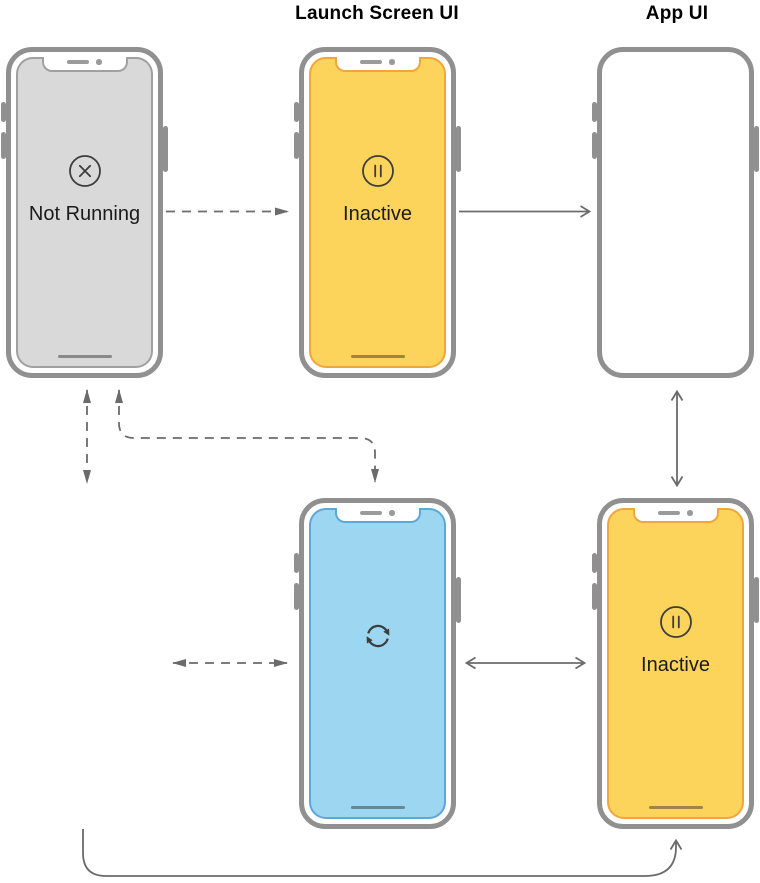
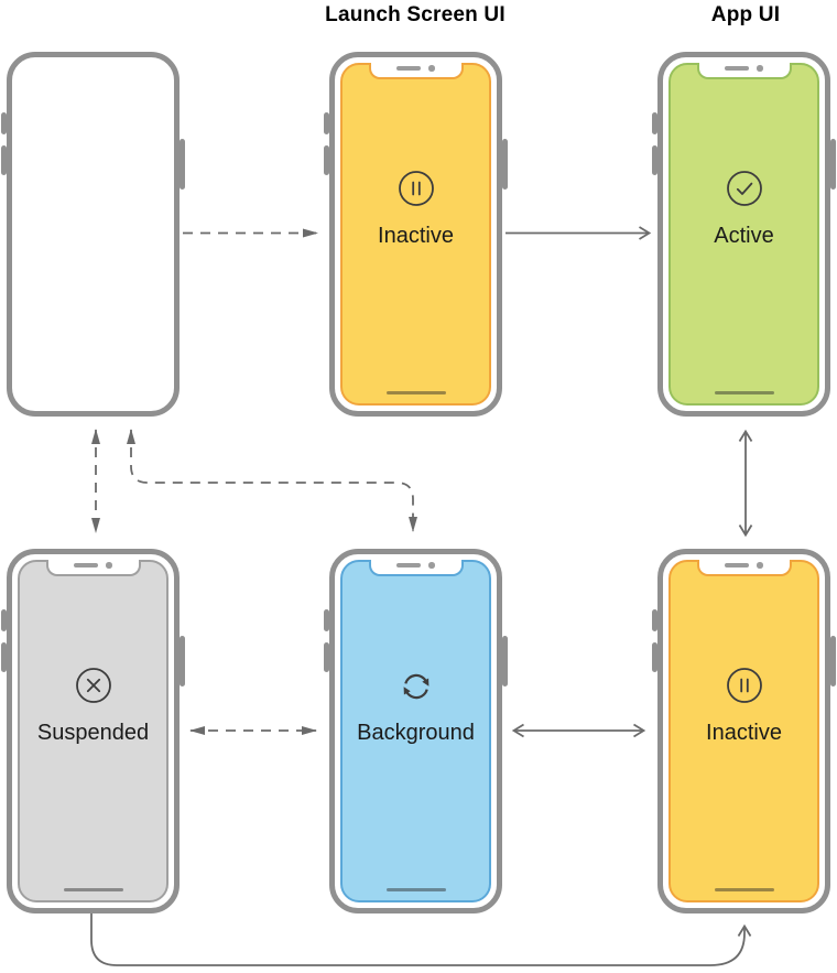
  Launch Screen UI
  App UI
- Not Running
  Inactive
+ Active
+ Suspended
+ Background
  Inactive
